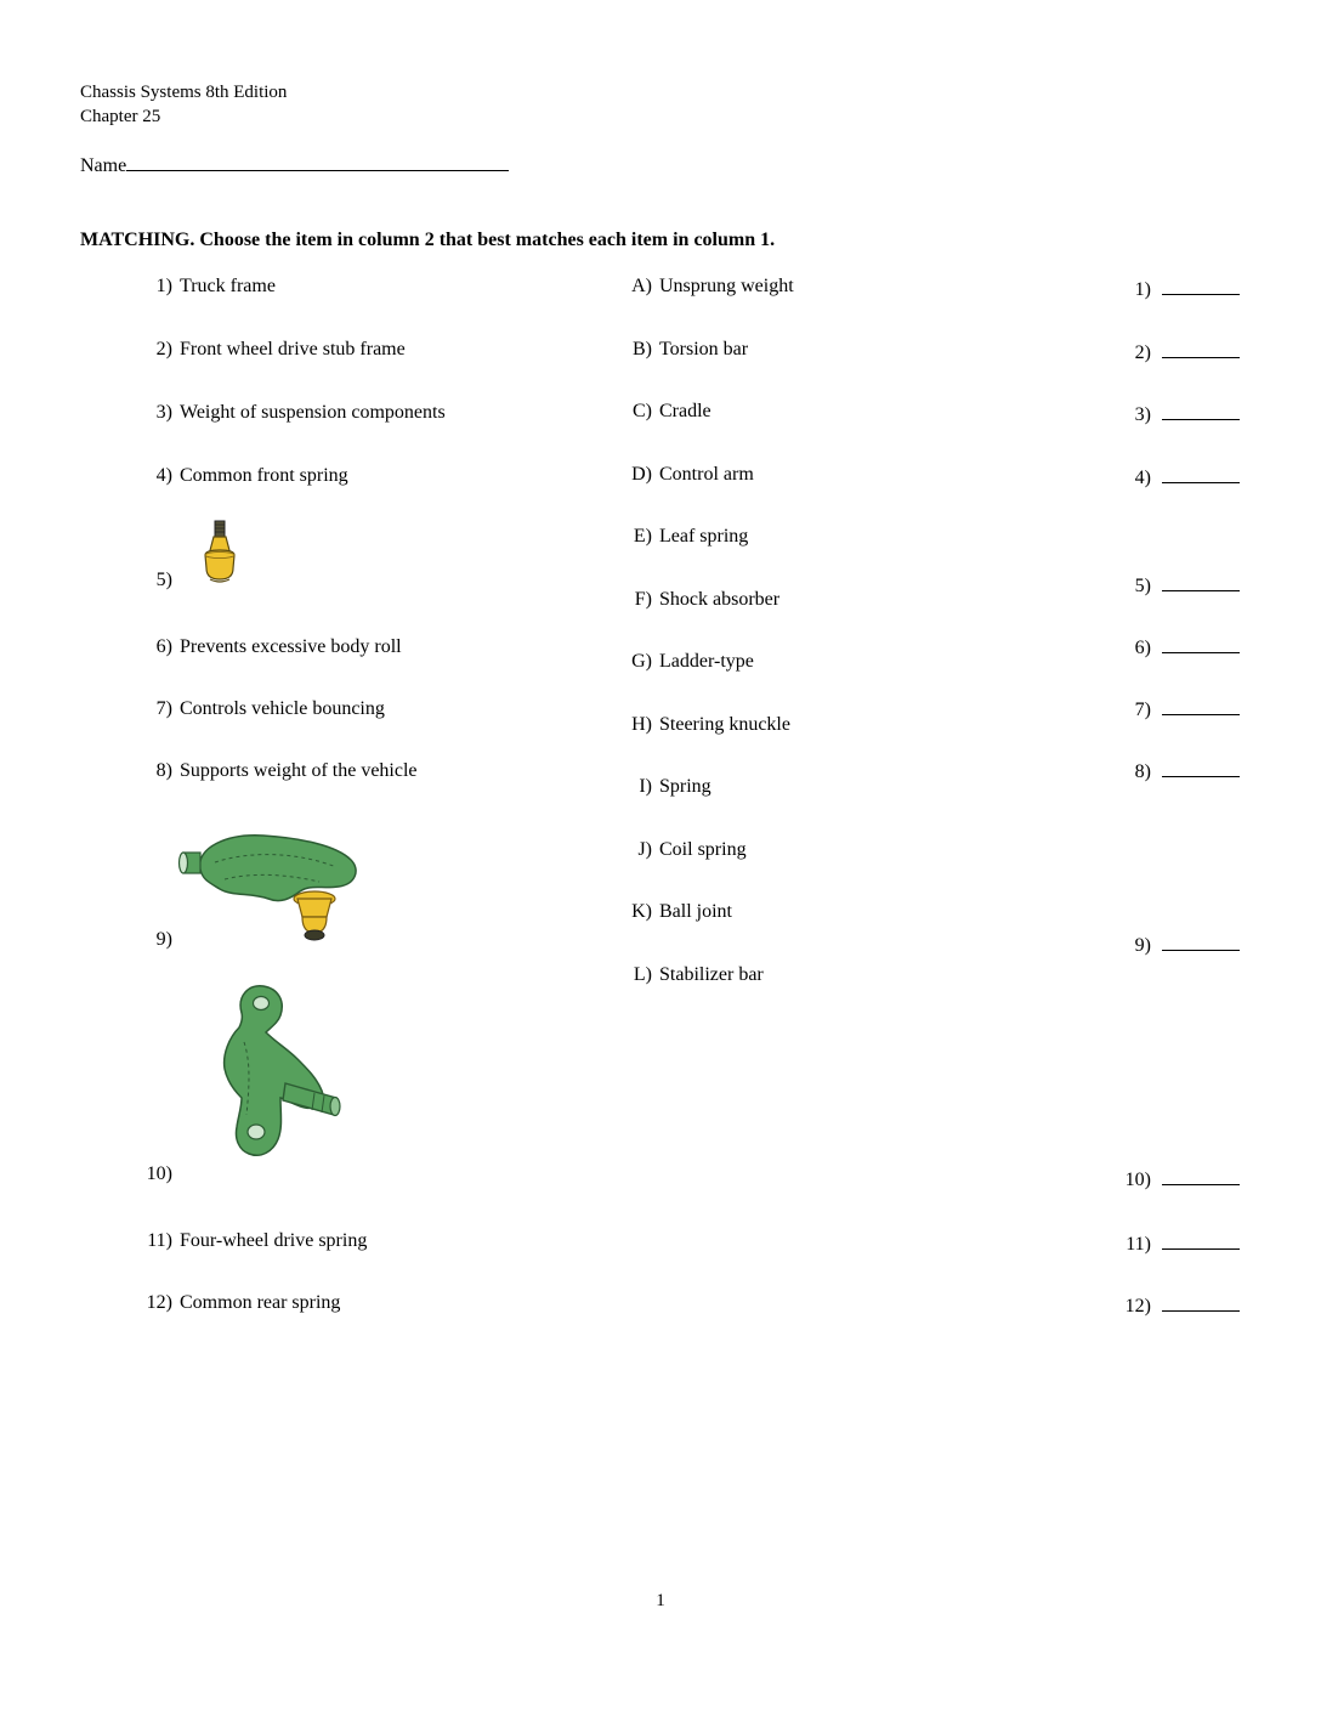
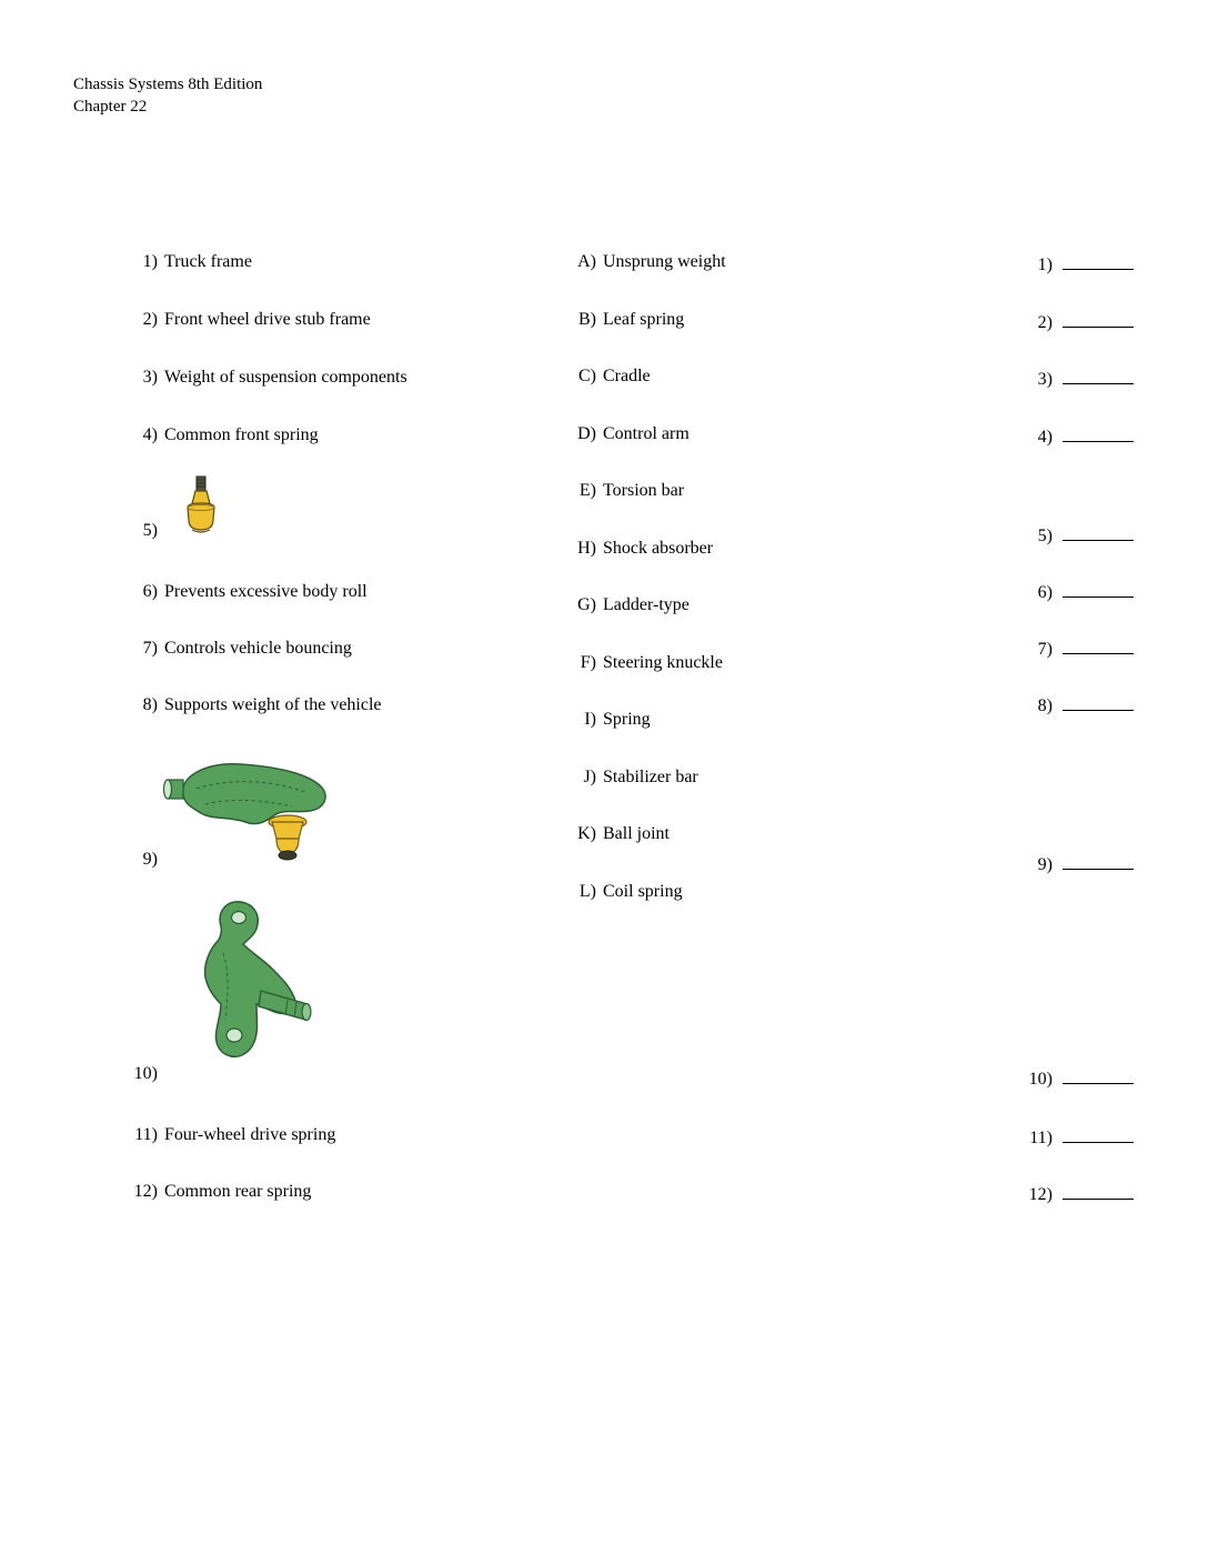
  Chassis Systems 8th Edition
- Chapter 25
+ Chapter 22
- Name
- MATCHING. Choose the item in column 2 that best matches each item in column 1.
  1) Truck frame
  2) Front wheel drive stub frame
  3) Weight of suspension components
  4) Common front spring
  5)
  6) Prevents excessive body roll
  7) Controls vehicle bouncing
  8) Supports weight of the vehicle
  9)
  10)
  11) Four-wheel drive spring
  12) Common rear spring
  A) Unsprung weight
- B) Torsion bar
+ B) Leaf spring
  C) Cradle
  D) Control arm
- E) Leaf spring
+ E) Torsion bar
- F) Shock absorber
+ H) Shock absorber
  G) Ladder-type
- H) Steering knuckle
+ F) Steering knuckle
  I) Spring
- J) Coil spring
+ J) Stabilizer bar
  K) Ball joint
- L) Stabilizer bar
+ L) Coil spring
  1)
  2)
  3)
  4)
  5)
  6)
  7)
  8)
  9)
  10)
  11)
  12)
- 1
